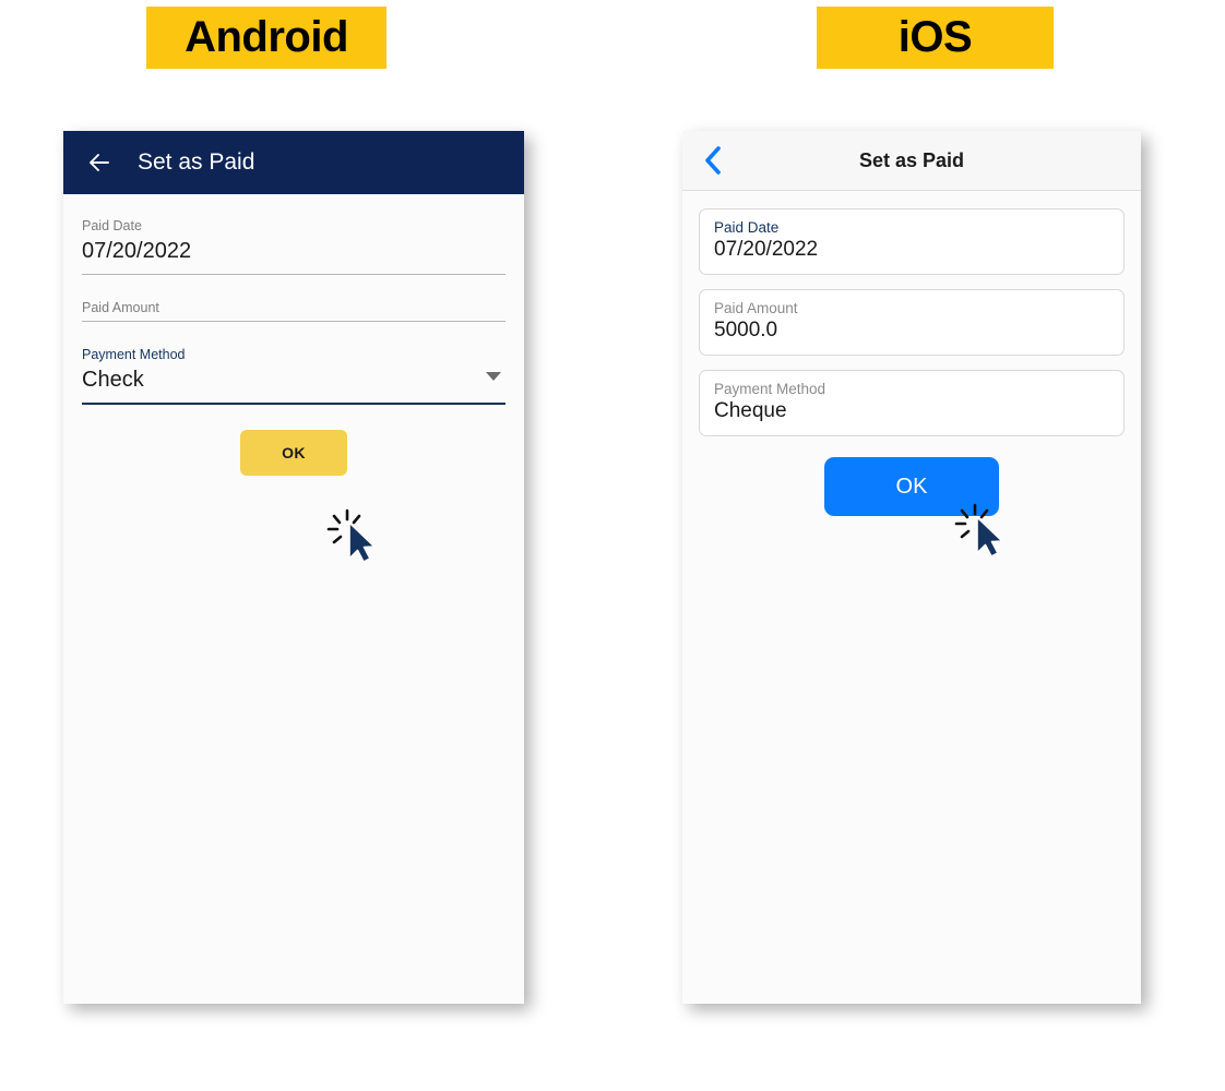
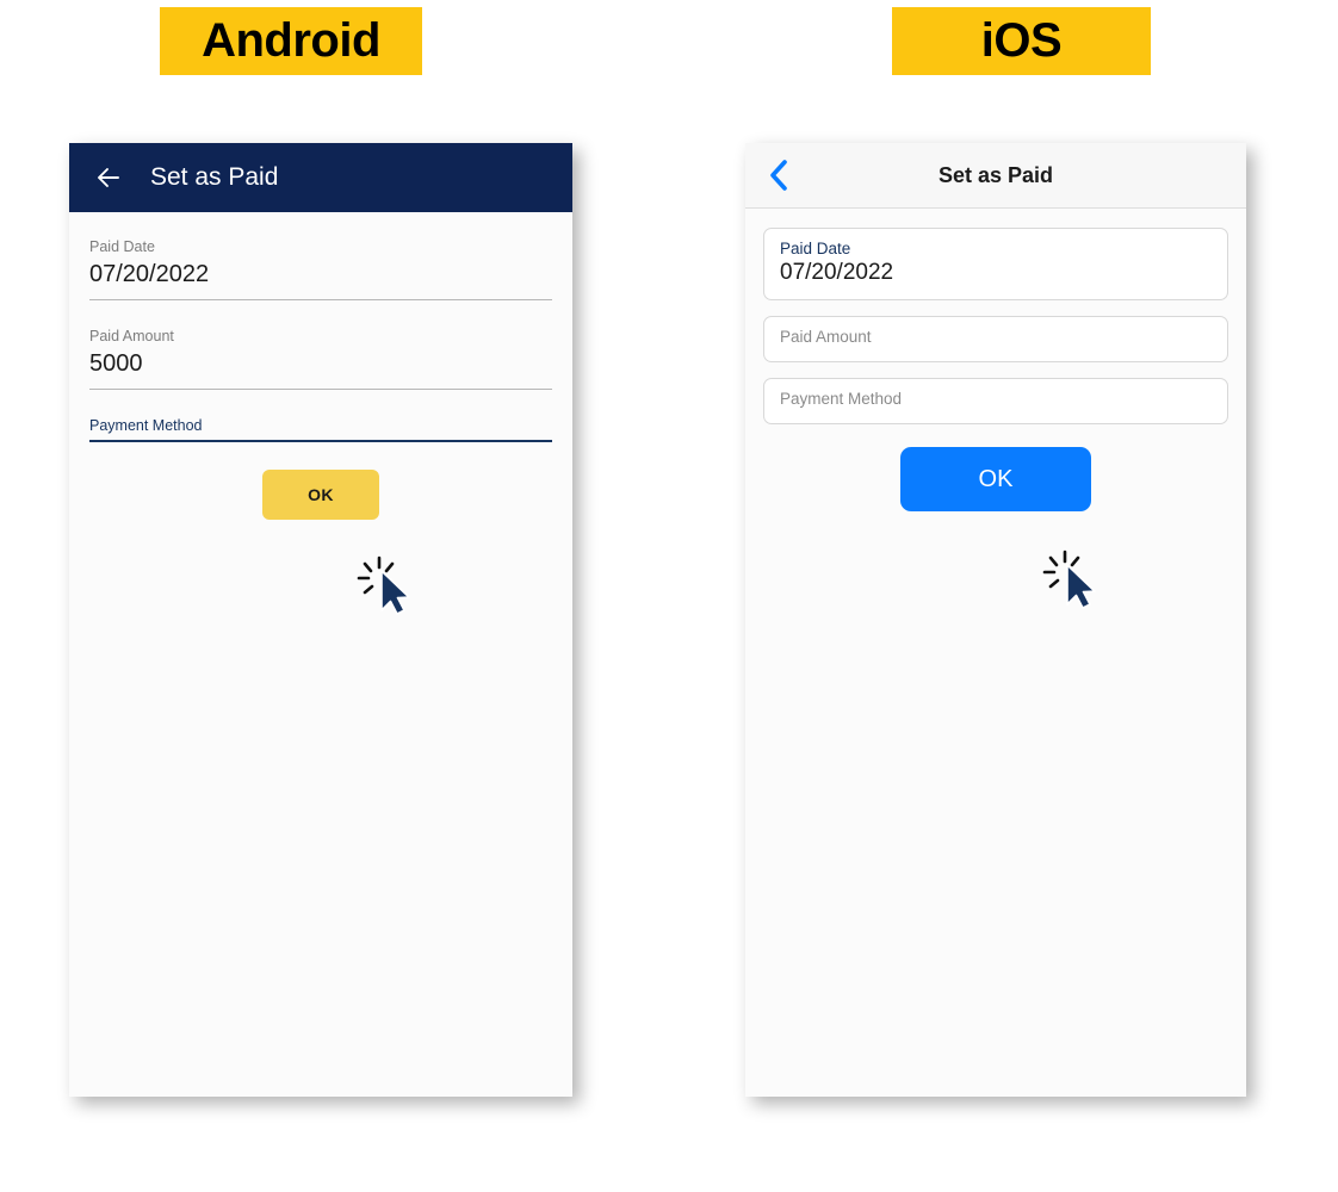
  Android
  iOS
  Set as Paid
  Paid Date
  07/20/2022
  Paid Amount
+ 5000
  Payment Method
- Check
  OK
  Set as Paid
  Paid Date
  07/20/2022
  Paid Amount
- 5000.0
  Payment Method
- Cheque
  OK
